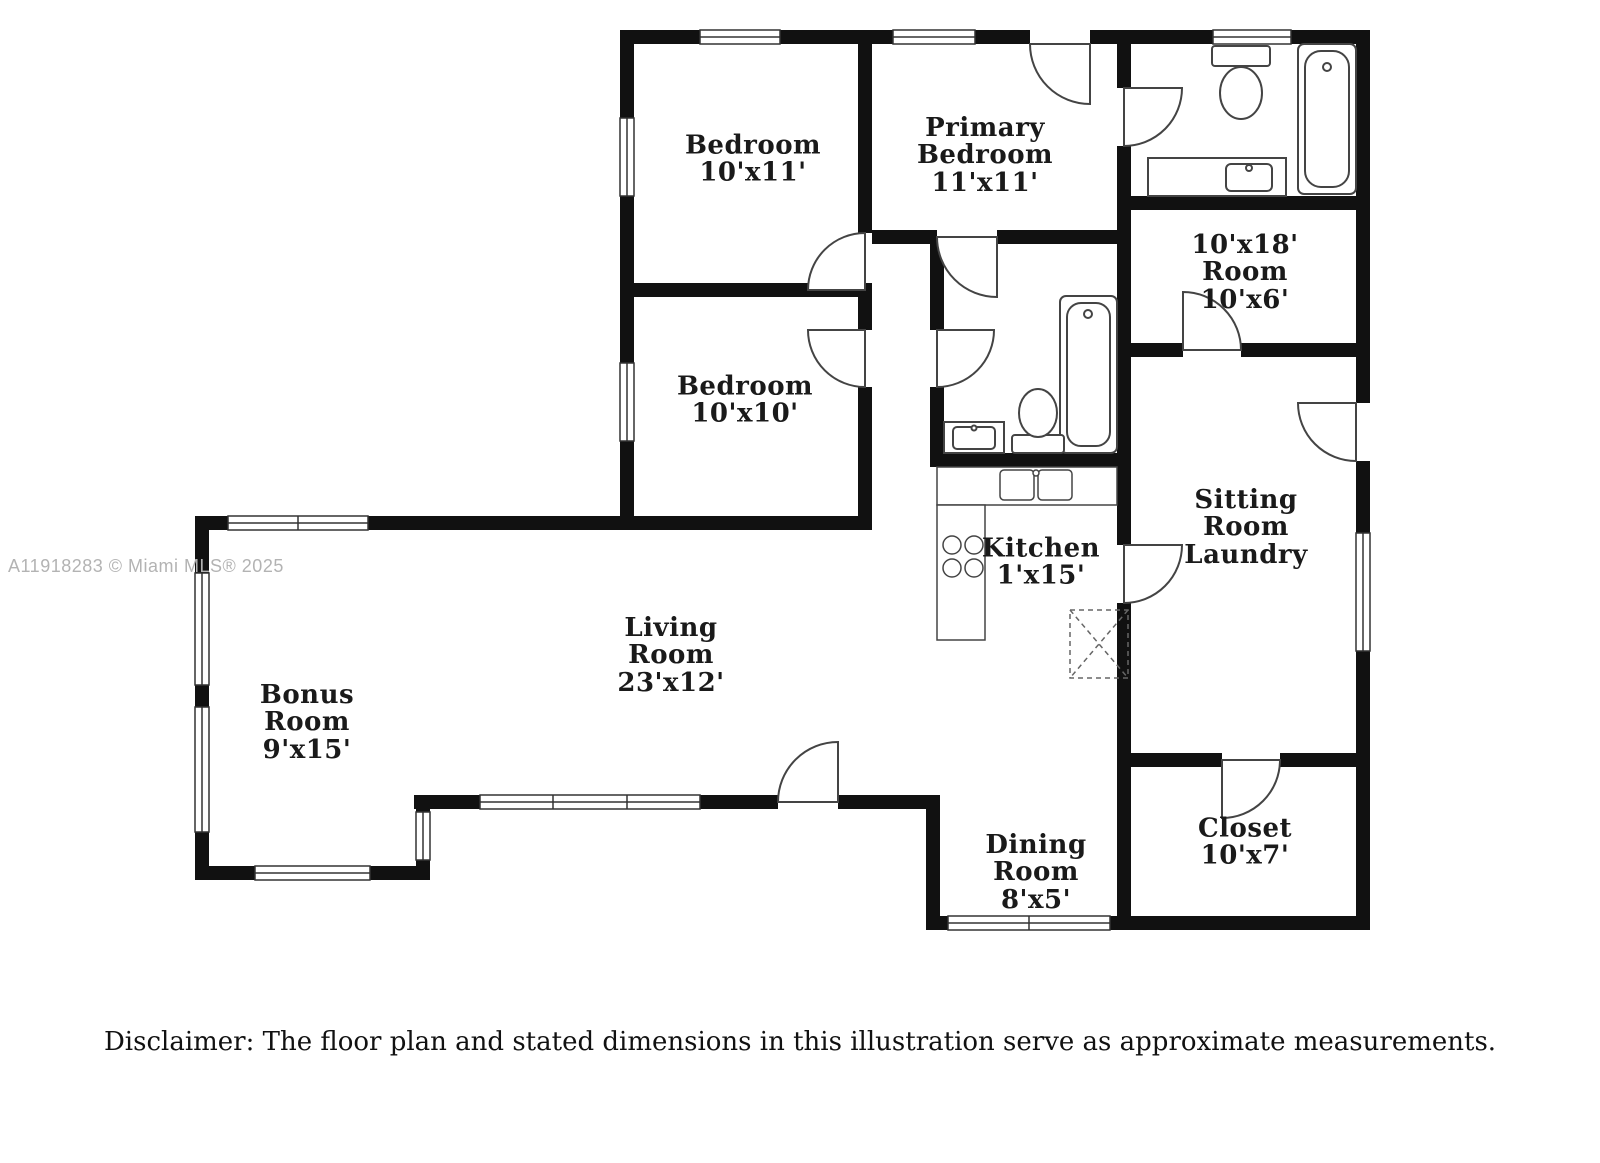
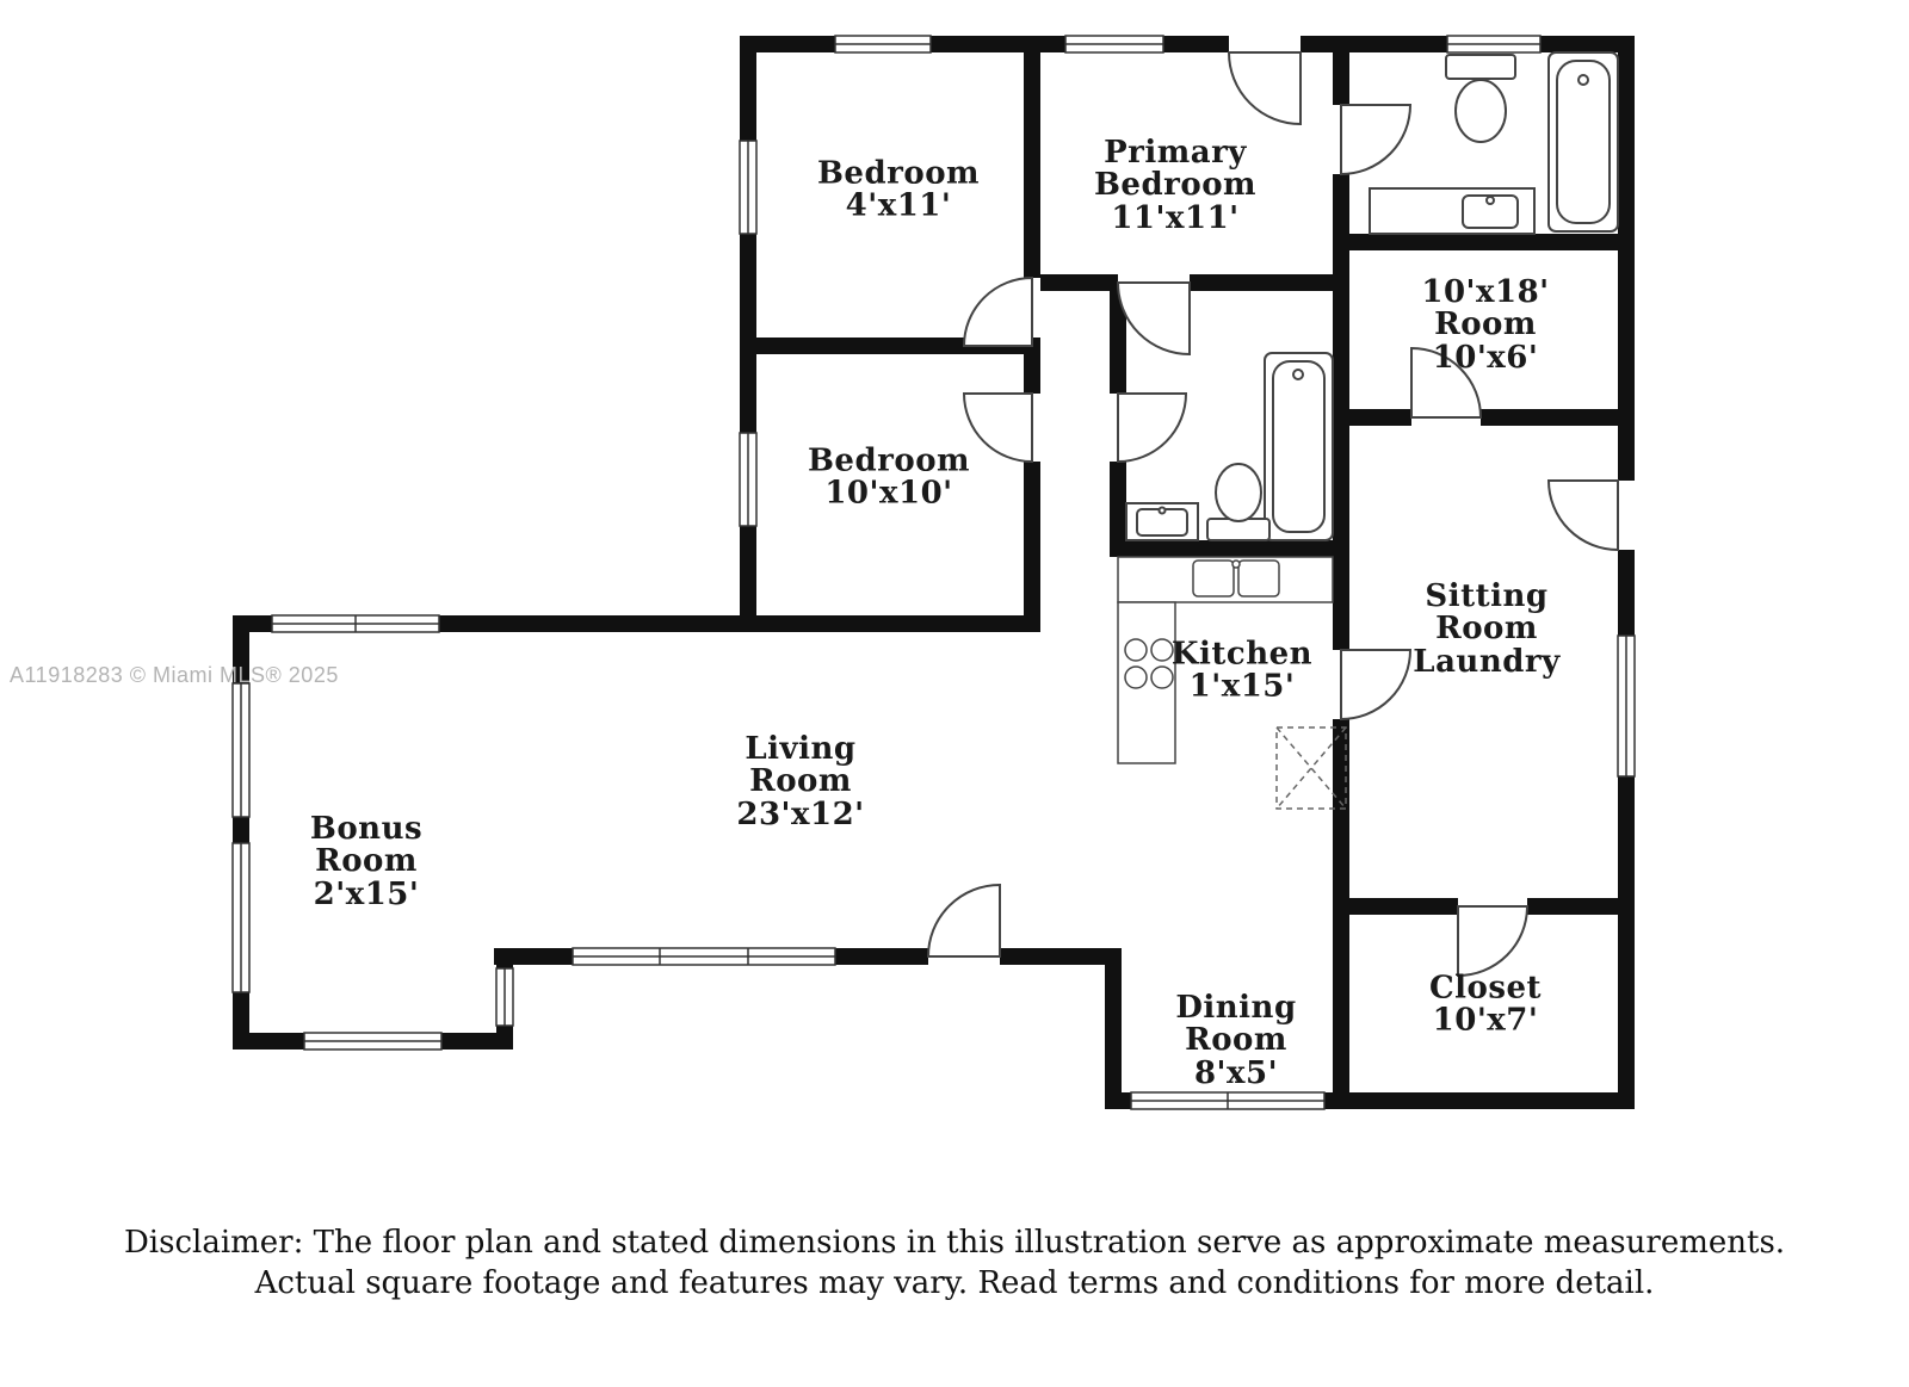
  Bedroom
- 10'x11'
+ 4'x11'
  Primary
  Bedroom
  11'x11'
  10'x18'
  Room
  10'x6'
  Bedroom
  10'x10'
  Sitting
  Room
  Laundry
  Kitchen
  1'x15'
  Living
  Room
  23'x12'
  Bonus
  Room
- 9'x15'
+ 2'x15'
  Dining
  Room
  8'x5'
  Closet
  10'x7'
  A11918283 © Miami MLS® 2025
  Disclaimer: The floor plan and stated dimensions in this illustration serve as approximate measurements.
+ Actual square footage and features may vary. Read terms and conditions for more detail.
